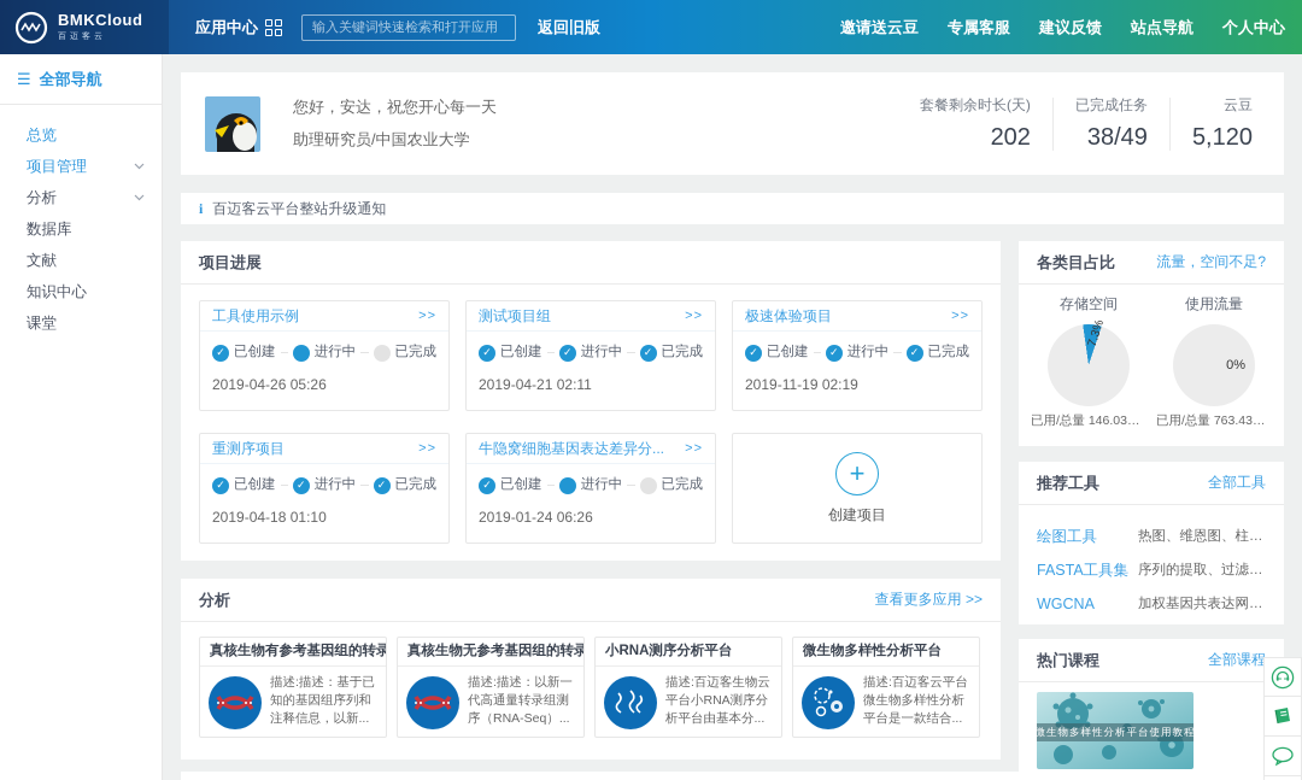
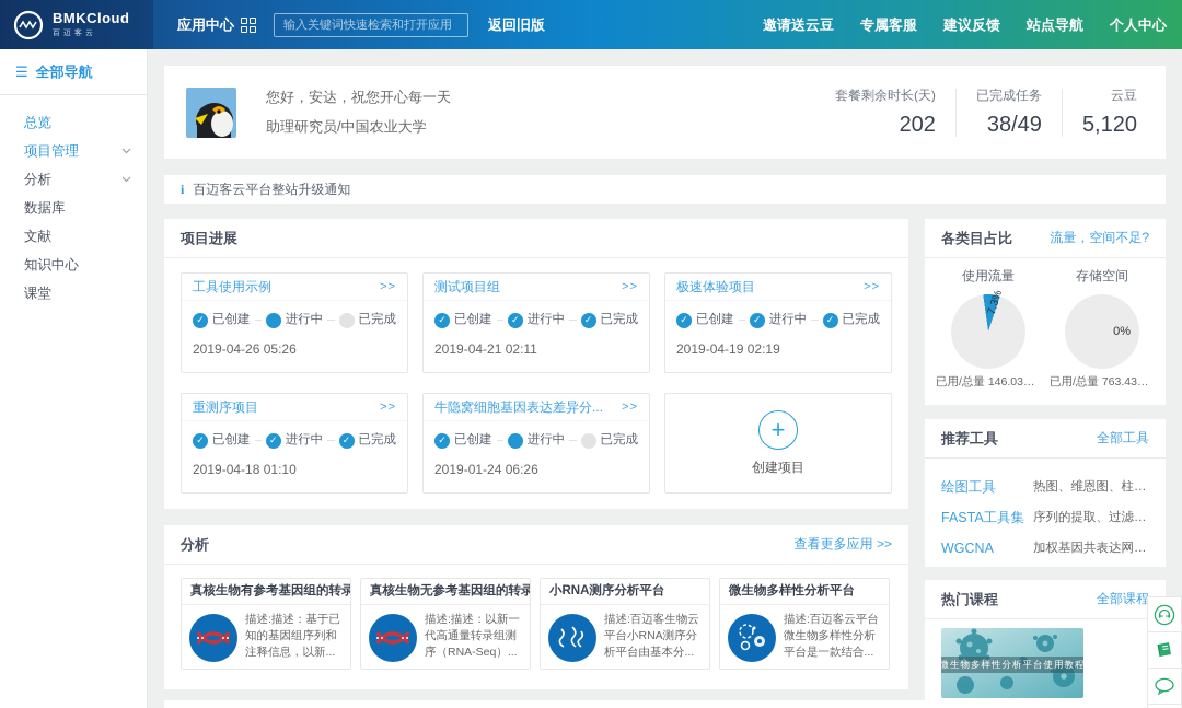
  BMKCloud
  应用中心
  输入关键词快速检索和打开应用
  返回旧版
  邀请送云豆
  专属客服
  建议反馈
  站点导航
  个人中心
  ☰
  全部导航
  总览
  项目管理
  分析
  数据库
  文献
  知识中心
  课堂
  您好，安达，祝您开心每一天
  助理研究员/中国农业大学
  套餐剩余时长(天)
  202
  已完成任务
  38/49
  云豆
  5,120
  i
  百迈客云平台整站升级通知
  项目进展
  工具使用示例
  >>
  已创建
  进行中
  已完成
  2019-04-26 05:26
  测试项目组
  >>
  已创建
  进行中
  已完成
  2019-04-21 02:11
  极速体验项目
  >>
  已创建
  进行中
  已完成
- 2019-11-19 02:19
+ 2019-04-19 02:19
  重测序项目
  >>
  已创建
  进行中
  已完成
  2019-04-18 01:10
  牛隐窝细胞基因表达差异分...
  >>
  已创建
  进行中
  已完成
  2019-01-24 06:26
  +
  创建项目
  各类目占比
  流量，空间不足?
- 存储空间
+ 使用流量
  已用/总量 146.03GB
- 使用流量
+ 存储空间
  0%
  已用/总量 763.43MB
  推荐工具
  全部工具
  绘图工具
  热图、维恩图、柱图.
  FASTA工具集
  序列的提取、过滤、.
  WGCNA
  加权基因共表达网络.
  分析
  查看更多应用 >>
  真核生物有参考基因组的转录
  描述:描述：基于已知的基因组序列和注释信息，以新...
  真核生物无参考基因组的转录
  描述:描述：以新一代高通量转录组测序（RNA-Seq）...
  小RNA测序分析平台
  描述:百迈客生物云平台小RNA测序分析平台由基本分...
  微生物多样性分析平台
  描述:百迈客云平台微生物多样性分析平台是一款结合...
  热门课程
  全部课程
  微生物多样性分析平台使用教程
